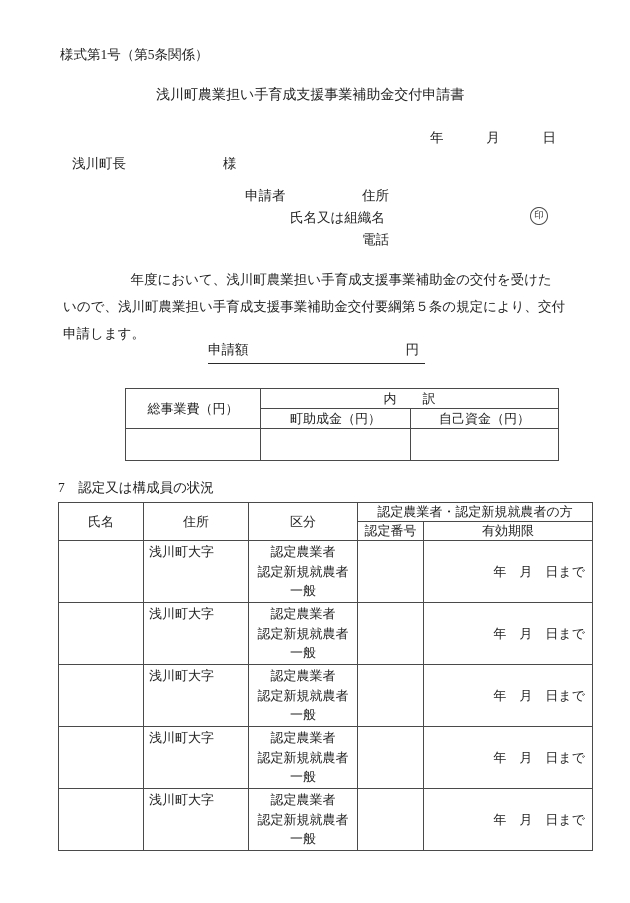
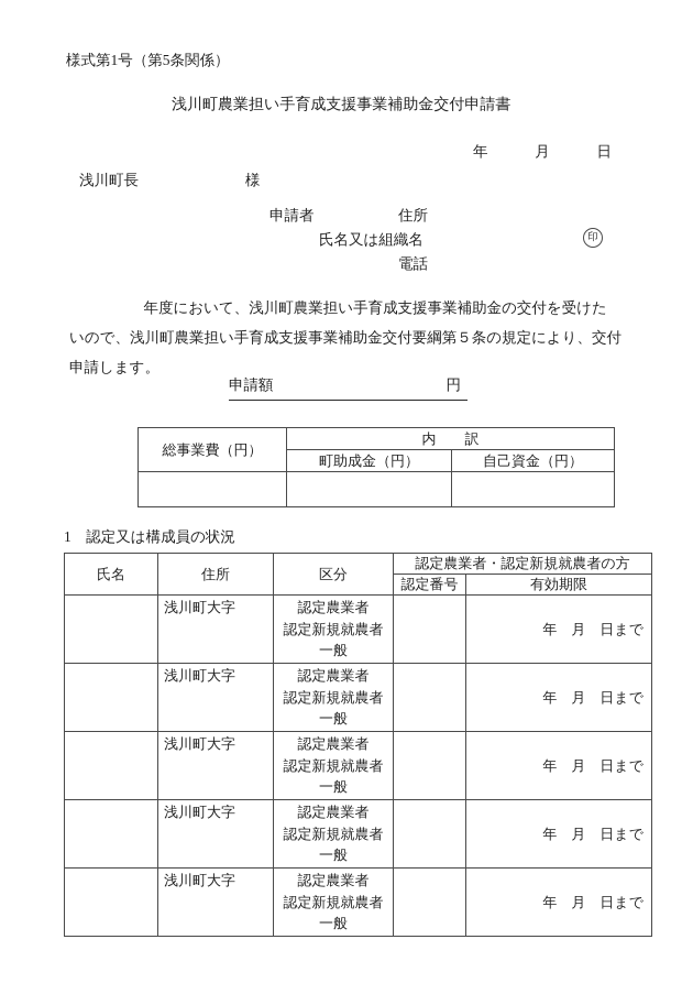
  様式第1号（第5条関係）
  浅川町農業担い手育成支援事業補助金交付申請書
  年
  月
  日
  浅川町長
  様
  申請者
  住所
  氏名又は組織名
  印
  電話
  年度において、浅川町農業担い手育成支援事業補助金の交付を受けた
  いので、浅川町農業担い手育成支援事業補助金交付要綱第５条の規定により、交付
  申請します。
  申請額
  円
  総事業費（円）	内 訳
  町助成金（円）	自己資金（円）
- 7 認定又は構成員の状況
+ 1 認定又は構成員の状況
  氏名	住所	区分	認定農業者・認定新規就農者の方
  認定番号	有効期限
  	浅川町大字	認定農業者 認定新規就農者 一般		年 月 日まで
  	浅川町大字	認定農業者 認定新規就農者 一般		年 月 日まで
  	浅川町大字	認定農業者 認定新規就農者 一般		年 月 日まで
  	浅川町大字	認定農業者 認定新規就農者 一般		年 月 日まで
  	浅川町大字	認定農業者 認定新規就農者 一般		年 月 日まで
